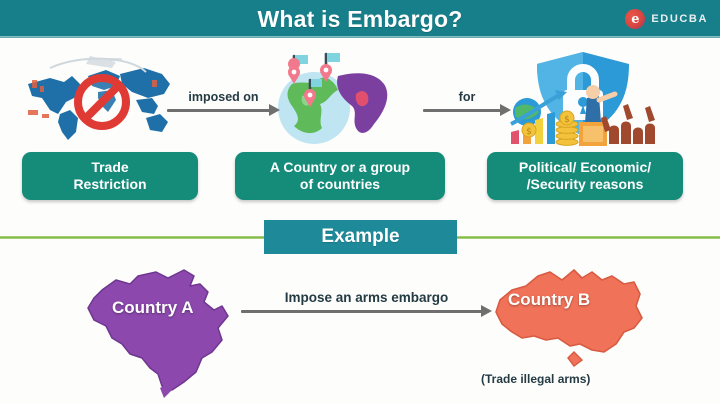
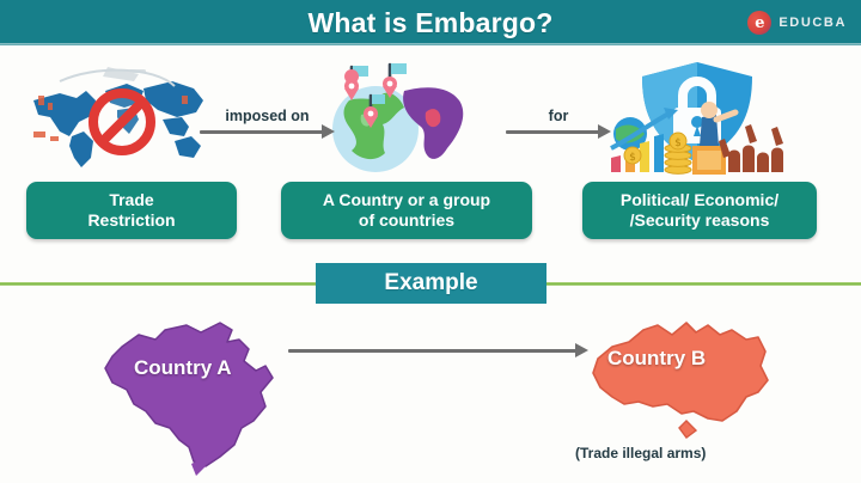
  What is Embargo?
  e
  EDUCBA
  $
  $
  Trade
  Restriction
  A Country or a group
  of countries
  Political/ Economic/
  /Security reasons
  imposed on
  for
  Example
  Country A
- Impose an arms embargo
  Country B
  (Trade illegal arms)
